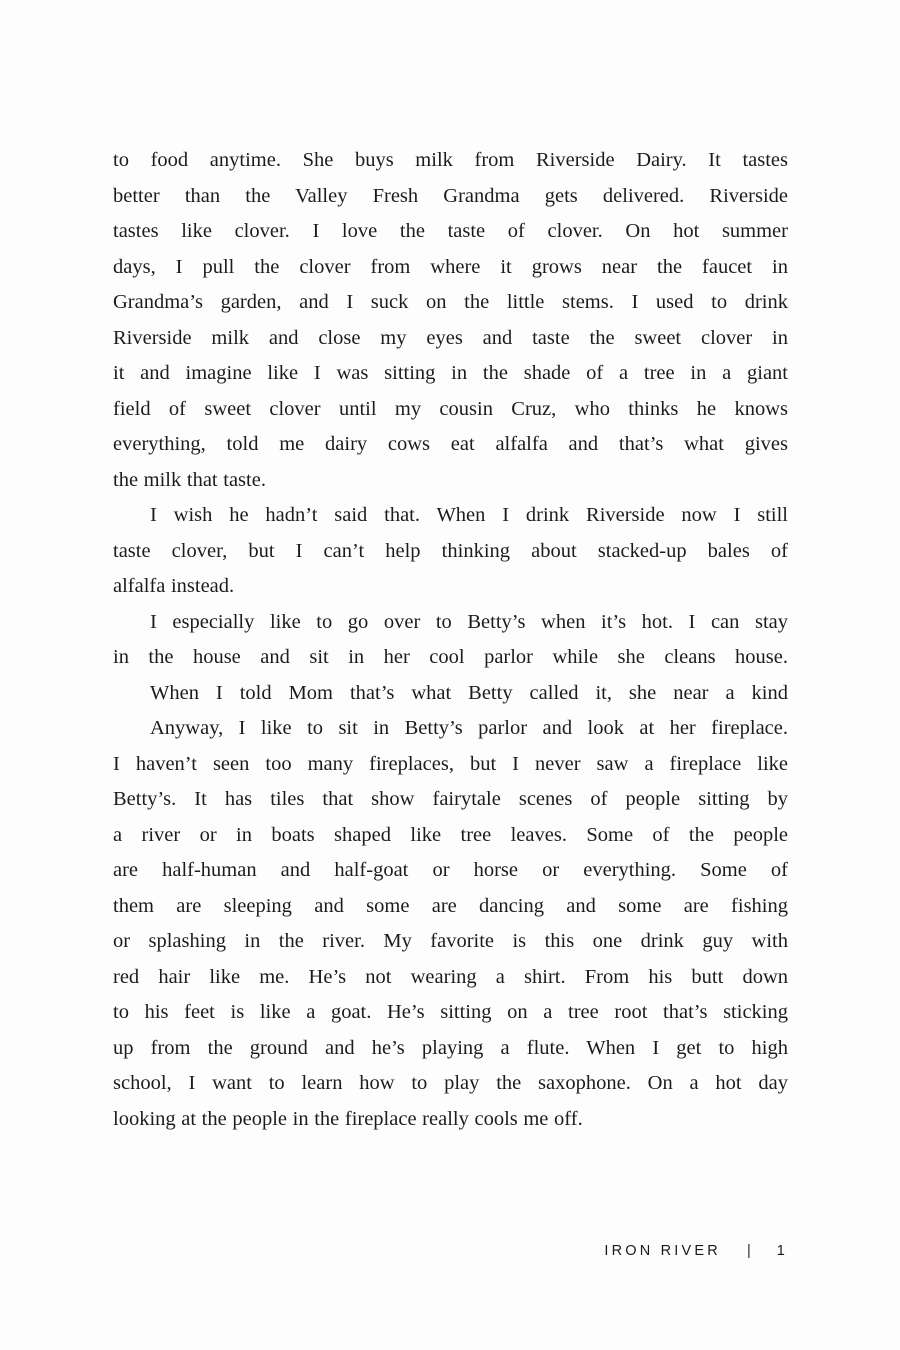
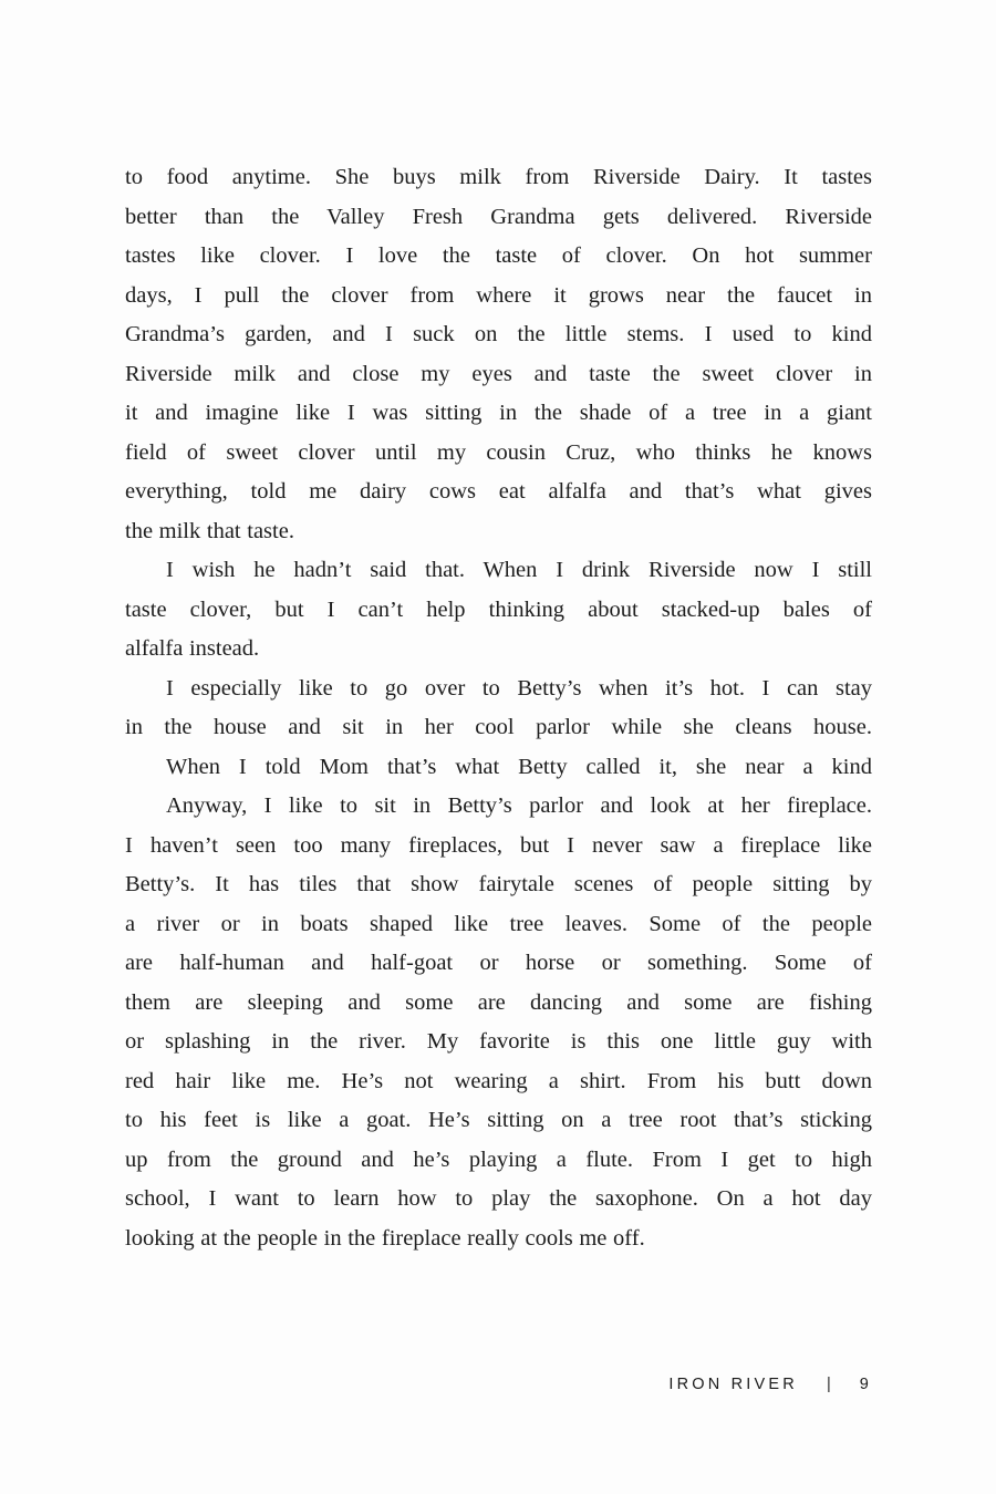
  to food anytime. She buys milk from Riverside Dairy. It tastes
  better than the Valley Fresh Grandma gets delivered. Riverside
  tastes like clover. I love the taste of clover. On hot summer
  days, I pull the clover from where it grows near the faucet in
- Grandma’s garden, and I suck on the little stems. I used to drink
+ Grandma’s garden, and I suck on the little stems. I used to kind
  Riverside milk and close my eyes and taste the sweet clover in
  it and imagine like I was sitting in the shade of a tree in a giant
  field of sweet clover until my cousin Cruz, who thinks he knows
  everything, told me dairy cows eat alfalfa and that’s what gives
  the milk that taste.
  I wish he hadn’t said that. When I drink Riverside now I still
  taste clover, but I can’t help thinking about stacked-up bales of
  alfalfa instead.
  I especially like to go over to Betty’s when it’s hot. I can stay
  in the house and sit in her cool parlor while she cleans house.
  When I told Mom that’s what Betty called it, she near a kind
  Anyway, I like to sit in Betty’s parlor and look at her fireplace.
  I haven’t seen too many fireplaces, but I never saw a fireplace like
  Betty’s. It has tiles that show fairytale scenes of people sitting by
  a river or in boats shaped like tree leaves. Some of the people
- are half-human and half-goat or horse or everything. Some of
+ are half-human and half-goat or horse or something. Some of
  them are sleeping and some are dancing and some are fishing
- or splashing in the river. My favorite is this one drink guy with
+ or splashing in the river. My favorite is this one little guy with
  red hair like me. He’s not wearing a shirt. From his butt down
  to his feet is like a goat. He’s sitting on a tree root that’s sticking
- up from the ground and he’s playing a flute. When I get to high
+ up from the ground and he’s playing a flute. From I get to high
  school, I want to learn how to play the saxophone. On a hot day
  looking at the people in the fireplace really cools me off.
  IRON RIVER
  |
- 1
+ 9
